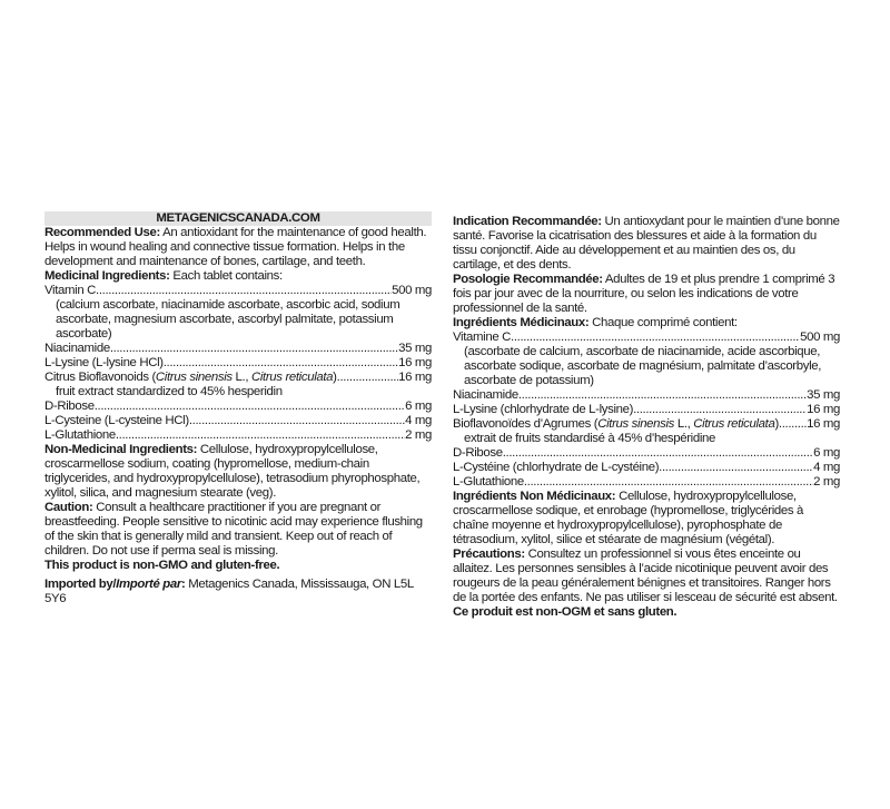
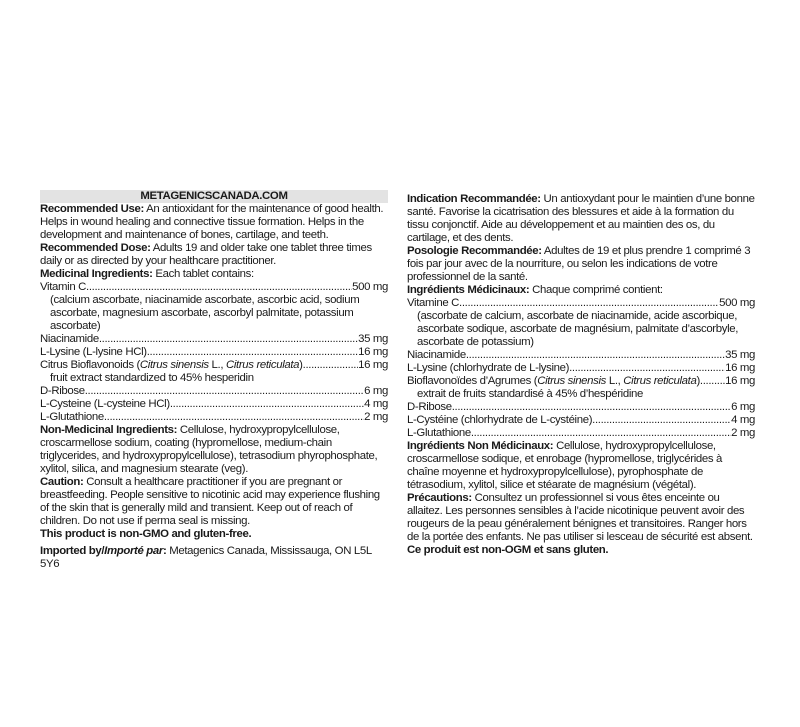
  METAGENICSCANADA.COM
  Recommended Use: An antioxidant for the maintenance of good health. Helps in wound healing and connective tissue formation. Helps in the development and maintenance of bones, cartilage, and teeth.
+ Recommended Dose: Adults 19 and older take one tablet three times daily or as directed by your healthcare practitioner.
  Medicinal Ingredients: Each tablet contains:
  Vitamin C
  500 mg
  (calcium ascorbate, niacinamide ascorbate, ascorbic acid, sodium ascorbate, magnesium ascorbate, ascorbyl palmitate, potassium ascorbate)
  Niacinamide
  35 mg
  L-Lysine (L-lysine HCl)
  16 mg
  Citrus Bioflavonoids (Citrus sinensis L., Citrus reticulata)
  16 mg
  fruit extract standardized to 45% hesperidin
  D-Ribose
  6 mg
  L-Cysteine (L-cysteine HCl)
  4 mg
  L-Glutathione
  2 mg
  Non-Medicinal Ingredients: Cellulose, hydroxypropylcellulose, croscarmellose sodium, coating (hypromellose, medium-chain triglycerides, and hydroxypropylcellulose), tetrasodium phyrophosphate, xylitol, silica, and magnesium stearate (veg).
  Caution: Consult a healthcare practitioner if you are pregnant or breastfeeding. People sensitive to nicotinic acid may experience flushing of the skin that is generally mild and transient. Keep out of reach of children. Do not use if perma seal is missing.
  This product is non-GMO and gluten-free.
  Imported by/Importé par: Metagenics Canada, Mississauga, ON L5L 5Y6
  Indication Recommandée: Un antioxydant pour le maintien d’une bonne santé. Favorise la cicatrisation des blessures et aide à la formation du tissu conjonctif. Aide au développement et au maintien des os, du cartilage, et des dents.
  Posologie Recommandée: Adultes de 19 et plus prendre 1 comprimé 3 fois par jour avec de la nourriture, ou selon les indications de votre professionnel de la santé.
  Ingrédients Médicinaux: Chaque comprimé contient:
  Vitamine C
  500 mg
  (ascorbate de calcium, ascorbate de niacinamide, acide ascorbique, ascorbate sodique, ascorbate de magnésium, palmitate d’ascorbyle, ascorbate de potassium)
  Niacinamide
  35 mg
  L-Lysine (chlorhydrate de L-lysine)
  16 mg
  Bioflavonoïdes d’Agrumes (Citrus sinensis L., Citrus reticulata)
  16 mg
  extrait de fruits standardisé à 45% d’hespéridine
  D-Ribose
  6 mg
  L-Cystéine (chlorhydrate de L-cystéine)
  4 mg
  L-Glutathione
  2 mg
  Ingrédients Non Médicinaux: Cellulose, hydroxypropylcellulose, croscarmellose sodique, et enrobage (hypromellose, triglycérides à chaîne moyenne et hydroxypropylcellulose), pyrophosphate de tétrasodium, xylitol, silice et stéarate de magnésium (végétal).
  Précautions: Consultez un professionnel si vous êtes enceinte ou allaitez. Les personnes sensibles à l’acide nicotinique peuvent avoir des rougeurs de la peau généralement bénignes et transitoires. Ranger hors de la portée des enfants. Ne pas utiliser si lesceau de sécurité est absent.
  Ce produit est non-OGM et sans gluten.
